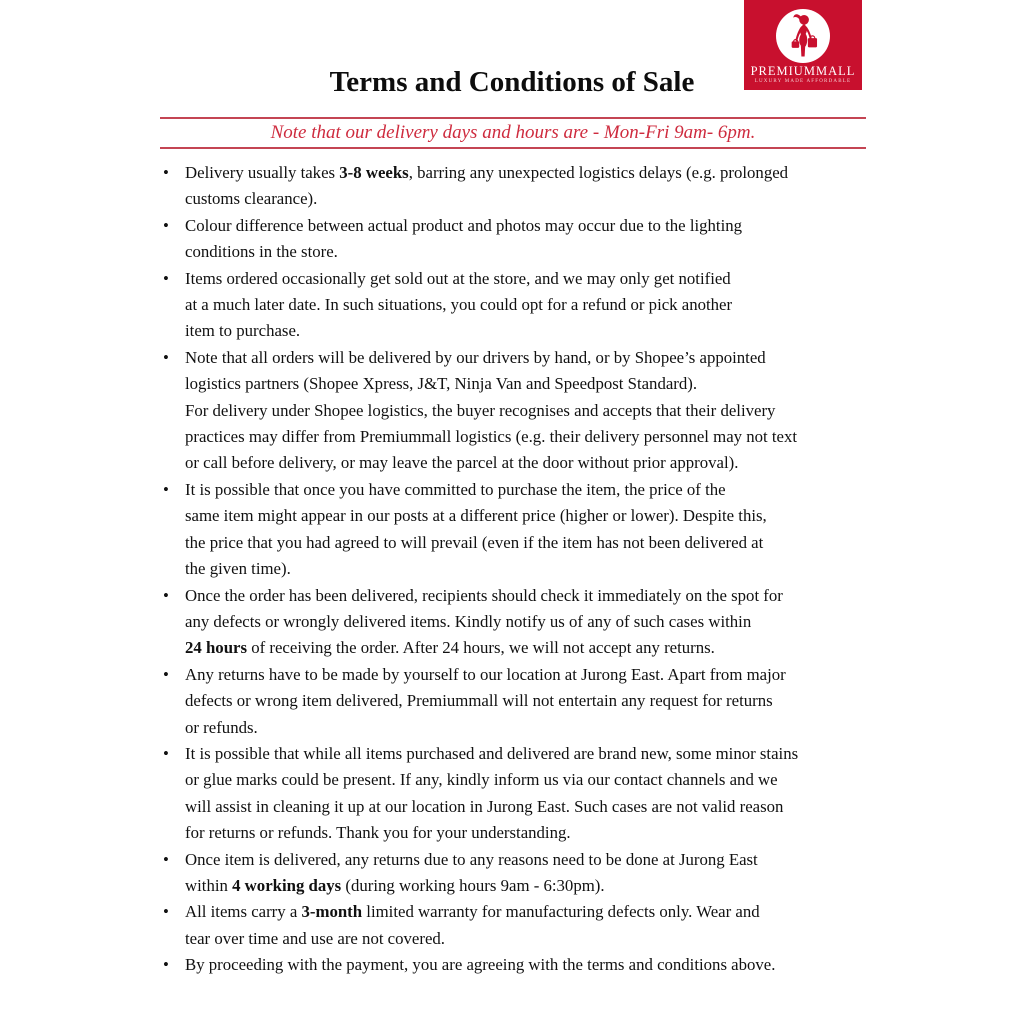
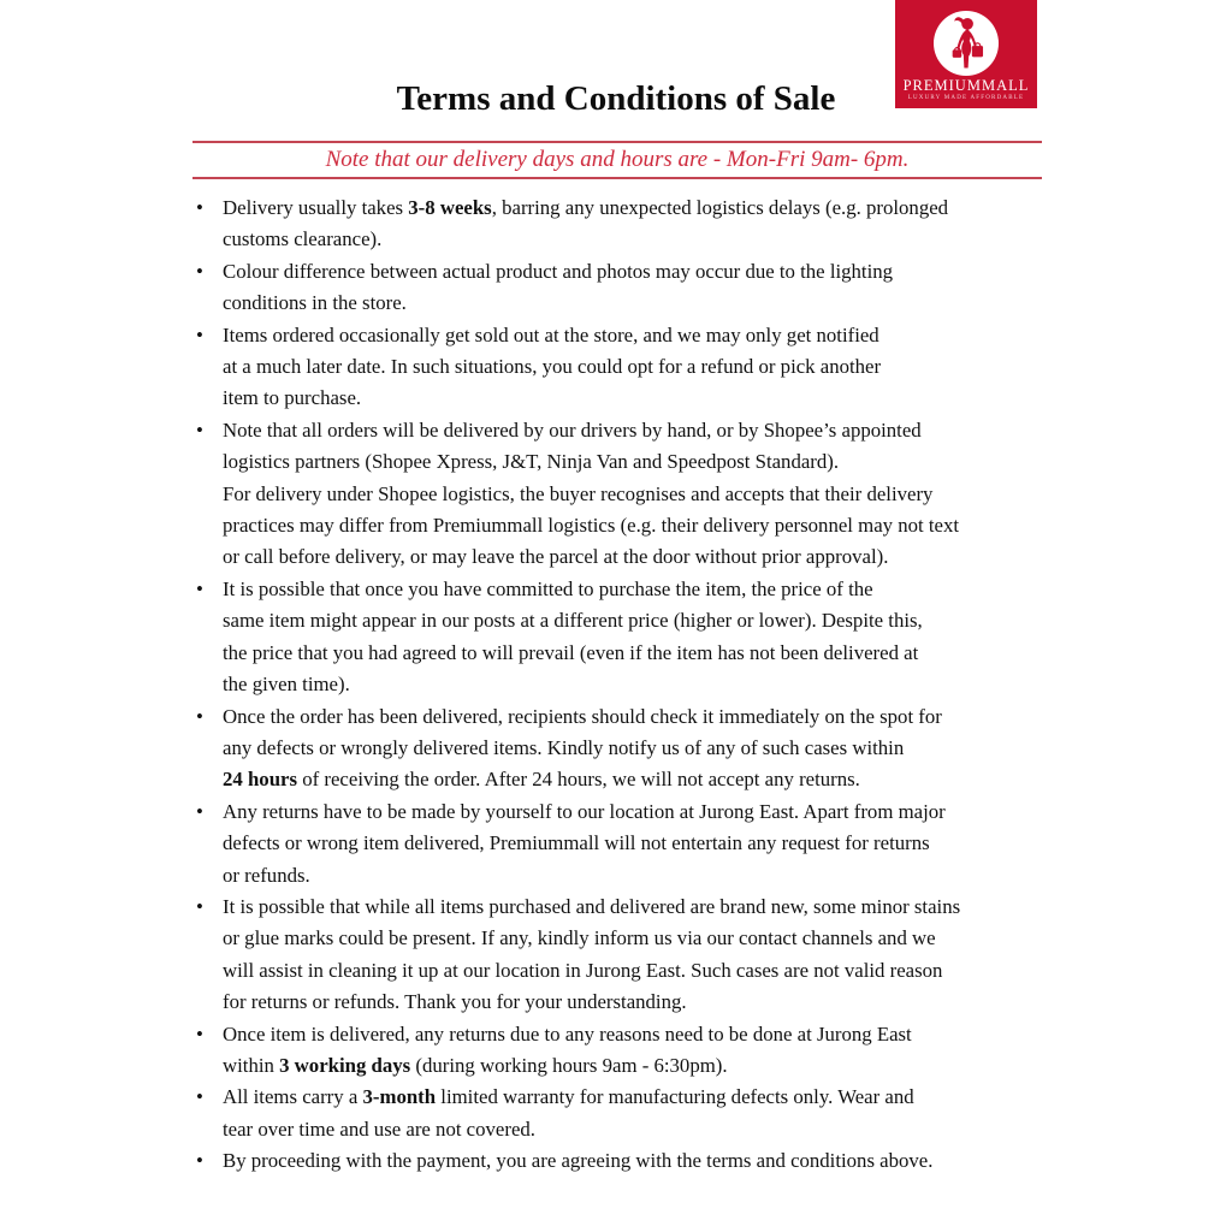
  PREMIUMMALL
  Terms and Conditions of Sale
  Note that our delivery days and hours are - Mon-Fri 9am- 6pm.
  Delivery usually takes 3-8 weeks, barring any unexpected logistics delays (e.g. prolonged
  customs clearance).
  Colour difference between actual product and photos may occur due to the lighting
  conditions in the store.
  Items ordered occasionally get sold out at the store, and we may only get notified
  at a much later date. In such situations, you could opt for a refund or pick another
  item to purchase.
  Note that all orders will be delivered by our drivers by hand, or by Shopee’s appointed
  logistics partners (Shopee Xpress, J&T, Ninja Van and Speedpost Standard).
  For delivery under Shopee logistics, the buyer recognises and accepts that their delivery
  practices may differ from Premiummall logistics (e.g. their delivery personnel may not text
  or call before delivery, or may leave the parcel at the door without prior approval).
  It is possible that once you have committed to purchase the item, the price of the
  same item might appear in our posts at a different price (higher or lower). Despite this,
  the price that you had agreed to will prevail (even if the item has not been delivered at
  the given time).
  Once the order has been delivered, recipients should check it immediately on the spot for
  any defects or wrongly delivered items. Kindly notify us of any of such cases within
  24 hours of receiving the order. After 24 hours, we will not accept any returns.
  Any returns have to be made by yourself to our location at Jurong East. Apart from major
  defects or wrong item delivered, Premiummall will not entertain any request for returns
  or refunds.
  It is possible that while all items purchased and delivered are brand new, some minor stains
  or glue marks could be present. If any, kindly inform us via our contact channels and we
  will assist in cleaning it up at our location in Jurong East. Such cases are not valid reason
  for returns or refunds. Thank you for your understanding.
  Once item is delivered, any returns due to any reasons need to be done at Jurong East
- within 4 working days (during working hours 9am - 6:30pm).
+ within 3 working days (during working hours 9am - 6:30pm).
  All items carry a 3-month limited warranty for manufacturing defects only. Wear and
  tear over time and use are not covered.
  By proceeding with the payment, you are agreeing with the terms and conditions above.
